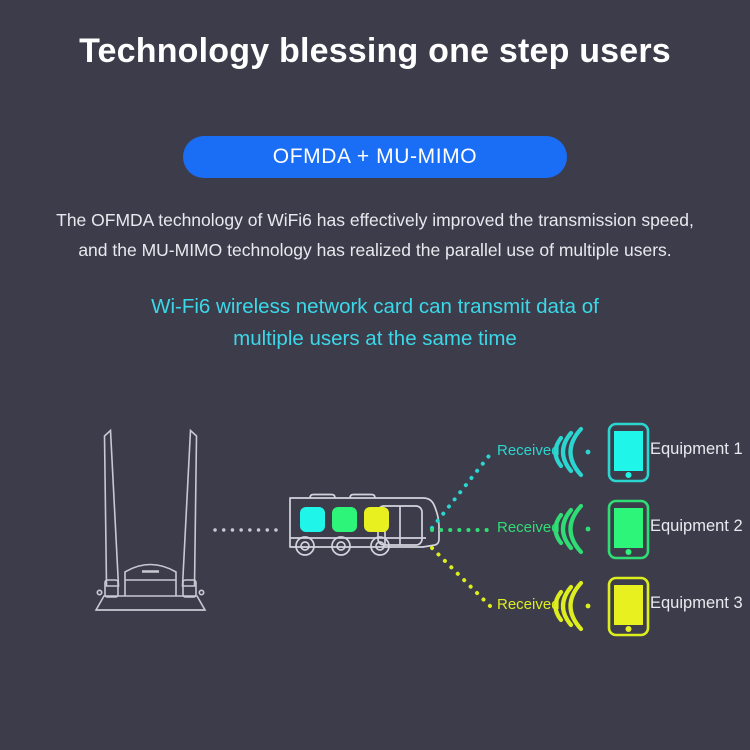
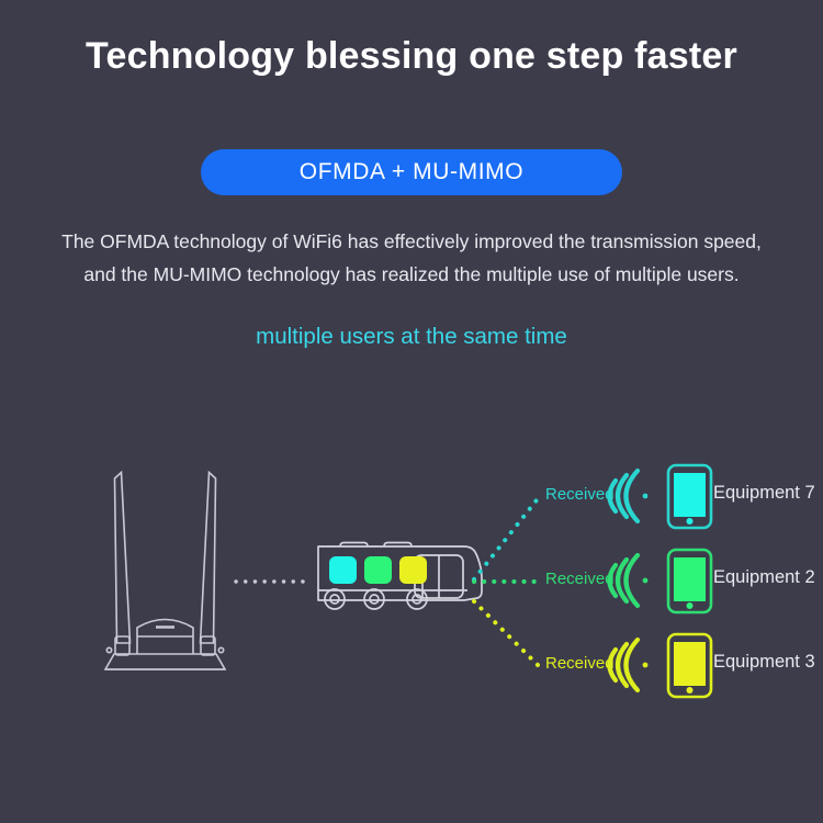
- Technology blessing one step users
+ Technology blessing one step faster
  OFMDA + MU-MIMO
  The OFMDA technology of WiFi6 has effectively improved the transmission speed,
- and the MU-MIMO technology has realized the parallel use of multiple users.
+ and the MU-MIMO technology has realized the multiple use of multiple users.
- Wi-Fi6 wireless network card can transmit data of
  multiple users at the same time
  Received
  Received
  Received
- Equipment 1
+ Equipment 7
  Equipment 2
  Equipment 3
